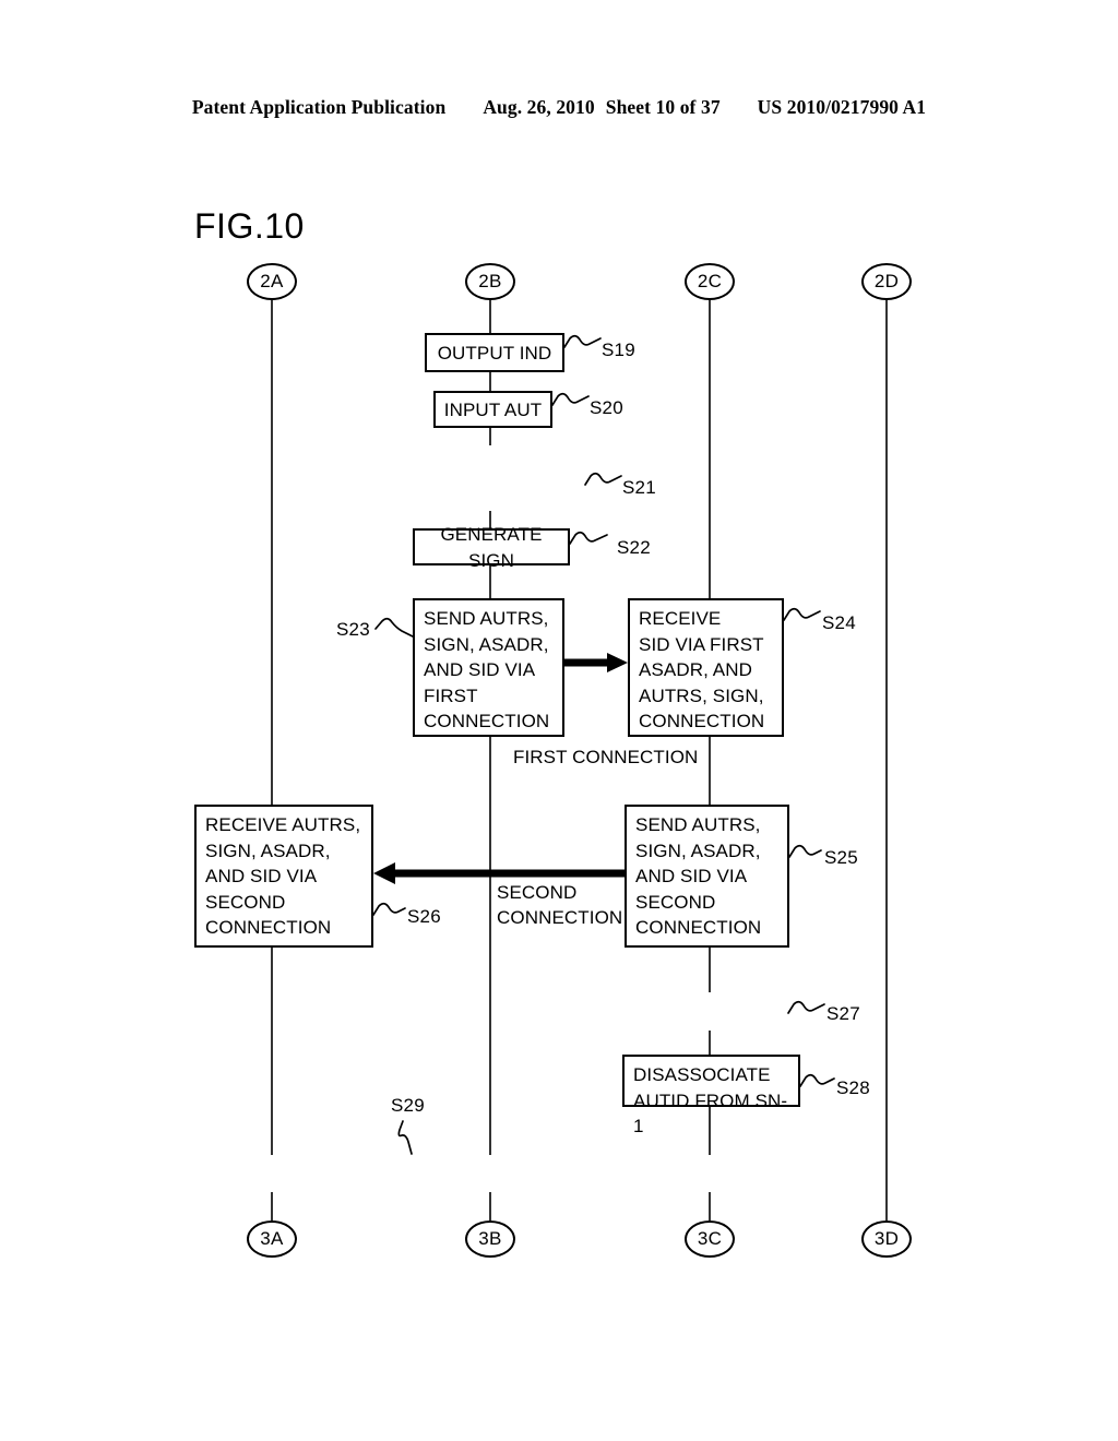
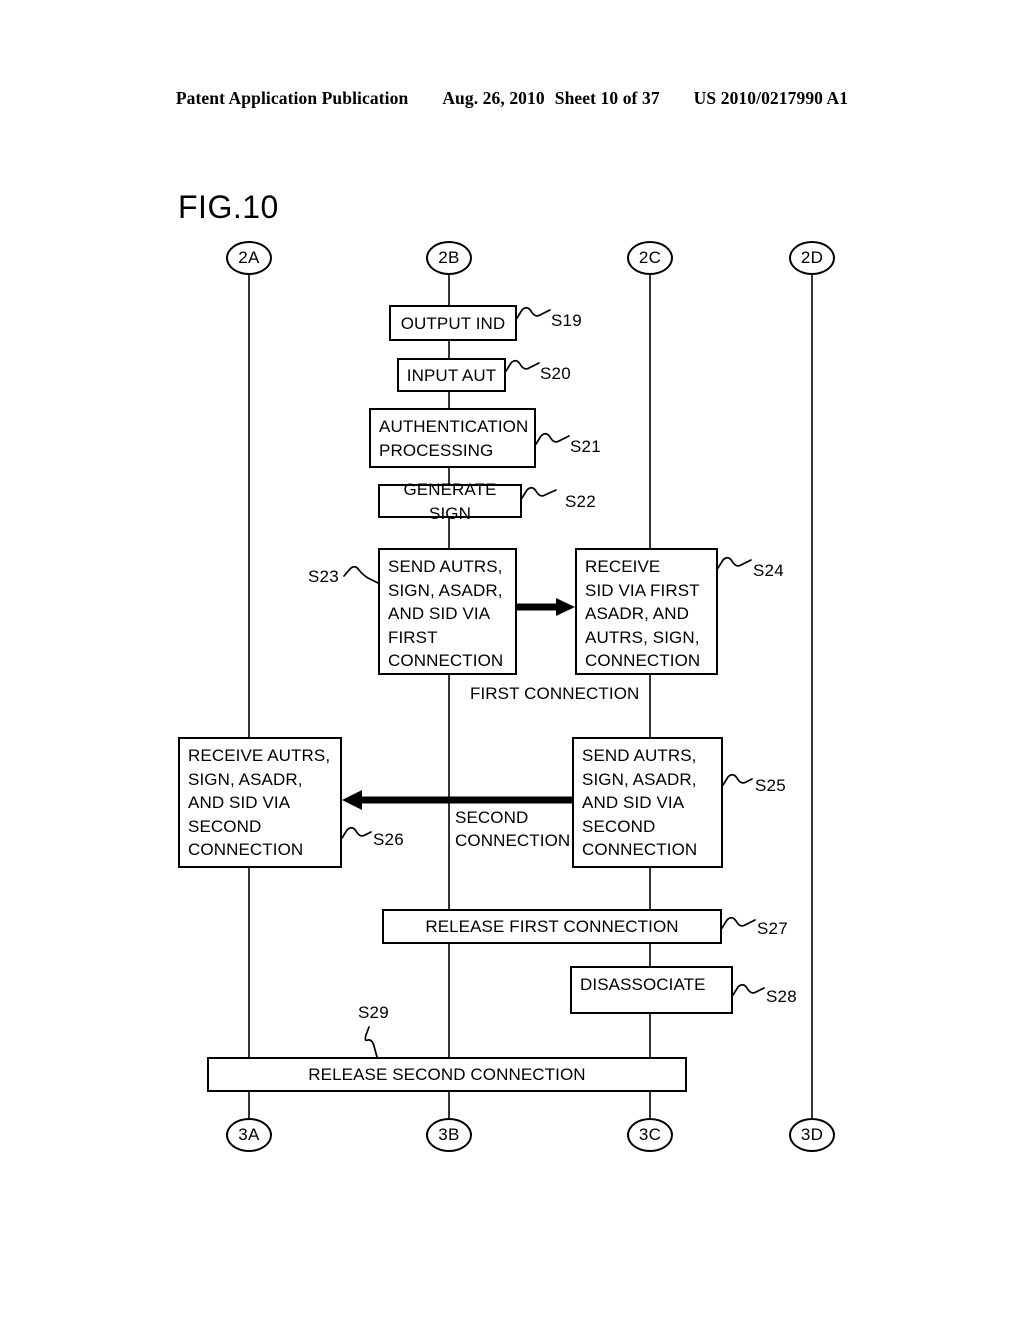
  Patent Application Publication Aug. 26, 2010 Sheet 10 of 37 US 2010/0217990 A1
  FIG.10
  2A
  2B
  2C
  2D
  3A
  3B
  3C
  3D
  OUTPUT IND
  S19
  INPUT AUT
  S20
+ AUTHENTICATION
+ PROCESSING
  S21
  GENERATE SIGN
  S22
  SEND AUTRS,
  SIGN, ASADR,
  AND SID VIA
  FIRST
  CONNECTION
  S23
  RECEIVE
  SID VIA FIRST
  ASADR, AND
  AUTRS, SIGN,
  CONNECTION
  S24
  FIRST CONNECTION
  RECEIVE AUTRS,
  SIGN, ASADR,
  AND SID VIA
  SECOND
  CONNECTION
  S26
  SECOND
  CONNECTION
  SEND AUTRS,
  SIGN, ASADR,
  AND SID VIA
  SECOND
  CONNECTION
  S25
+ RELEASE FIRST CONNECTION
  S27
  DISASSOCIATE
- AUTID FROM SN-1
  S28
+ RELEASE SECOND CONNECTION
  S29
